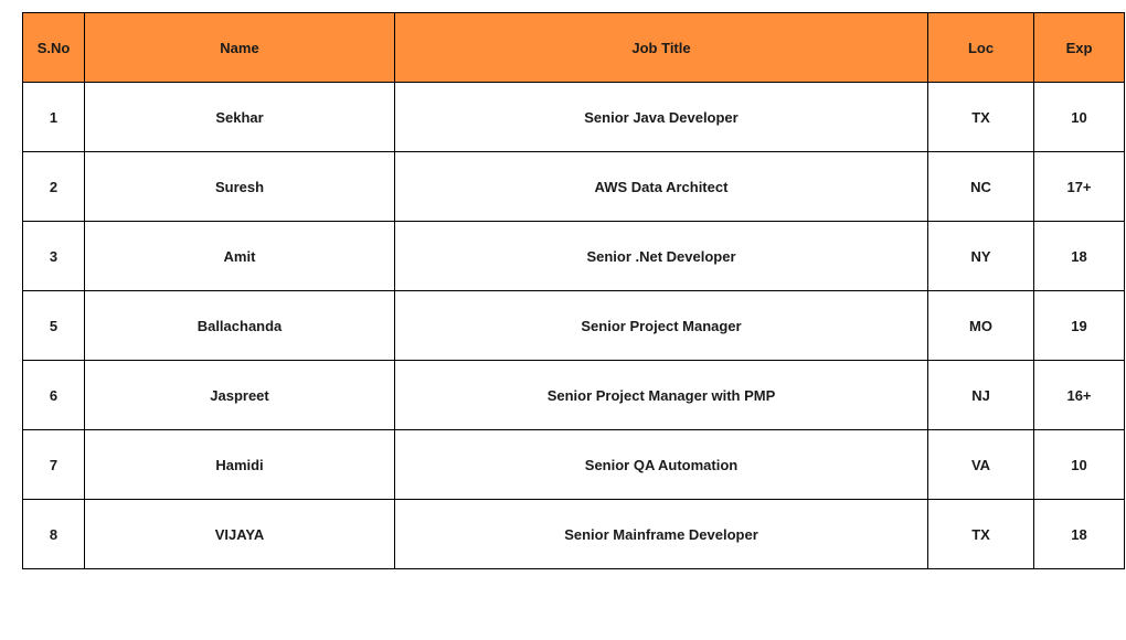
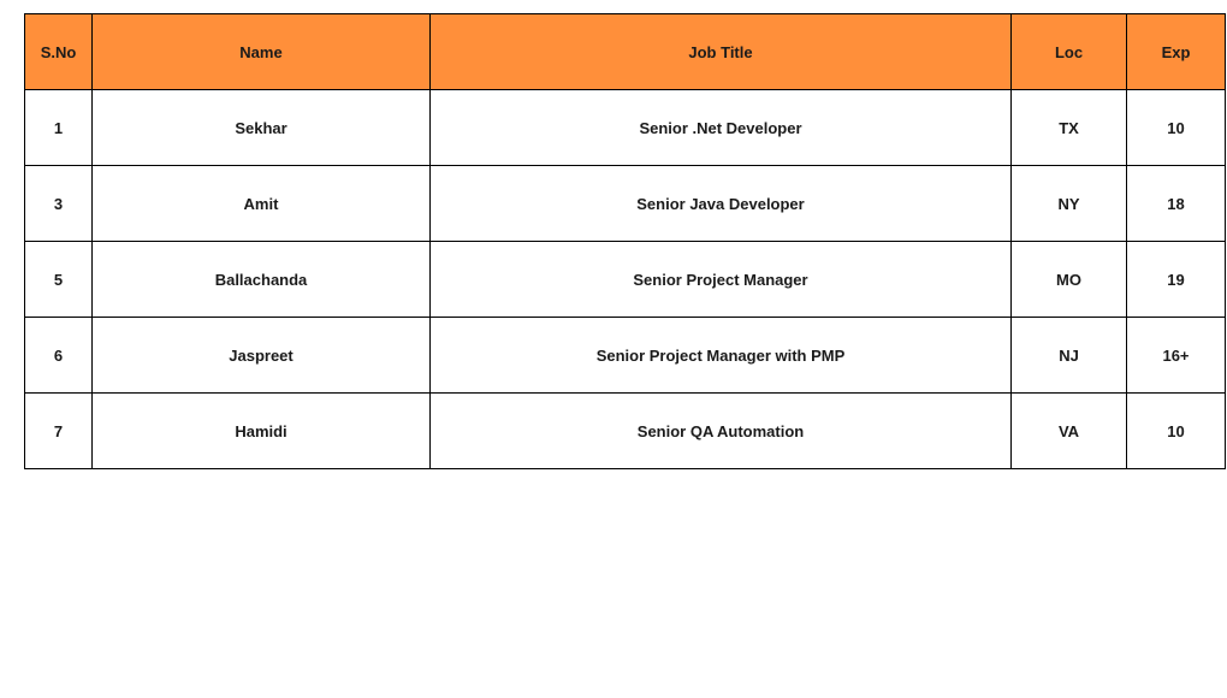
  S.No	Name	Job Title	Loc	Exp
- 1	Sekhar	Senior Java Developer	TX	10
+ 1	Sekhar	Senior .Net Developer	TX	10
- 2	Suresh	AWS Data Architect	NC	17+
- 3	Amit	Senior .Net Developer	NY	18
+ 3	Amit	Senior Java Developer	NY	18
  5	Ballachanda	Senior Project Manager	MO	19
  6	Jaspreet	Senior Project Manager with PMP	NJ	16+
  7	Hamidi	Senior QA Automation	VA	10
- 8	VIJAYA	Senior Mainframe Developer	TX	18
